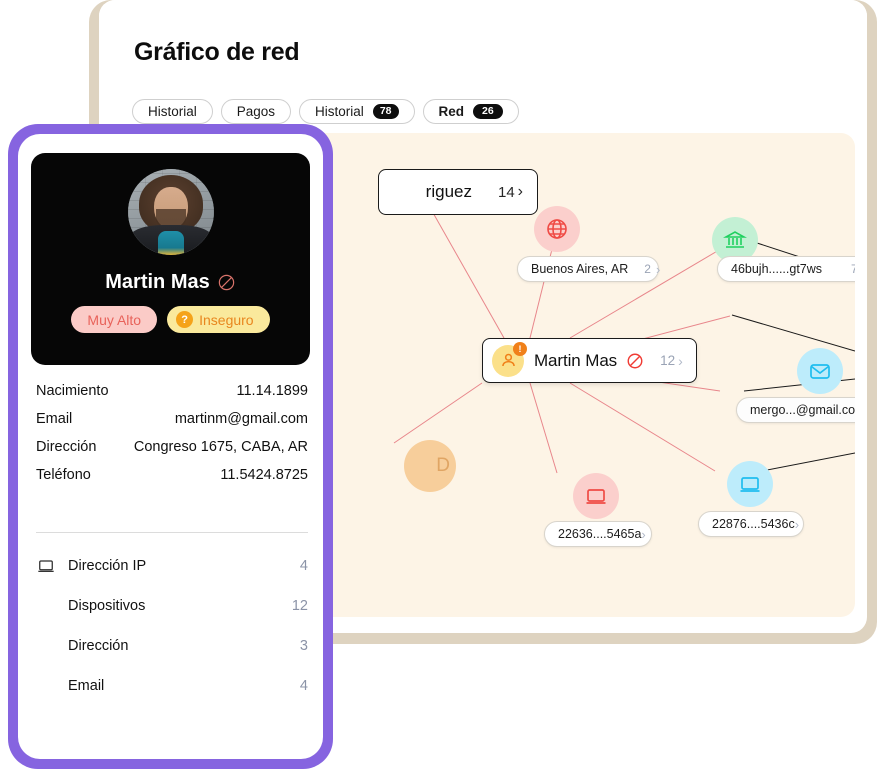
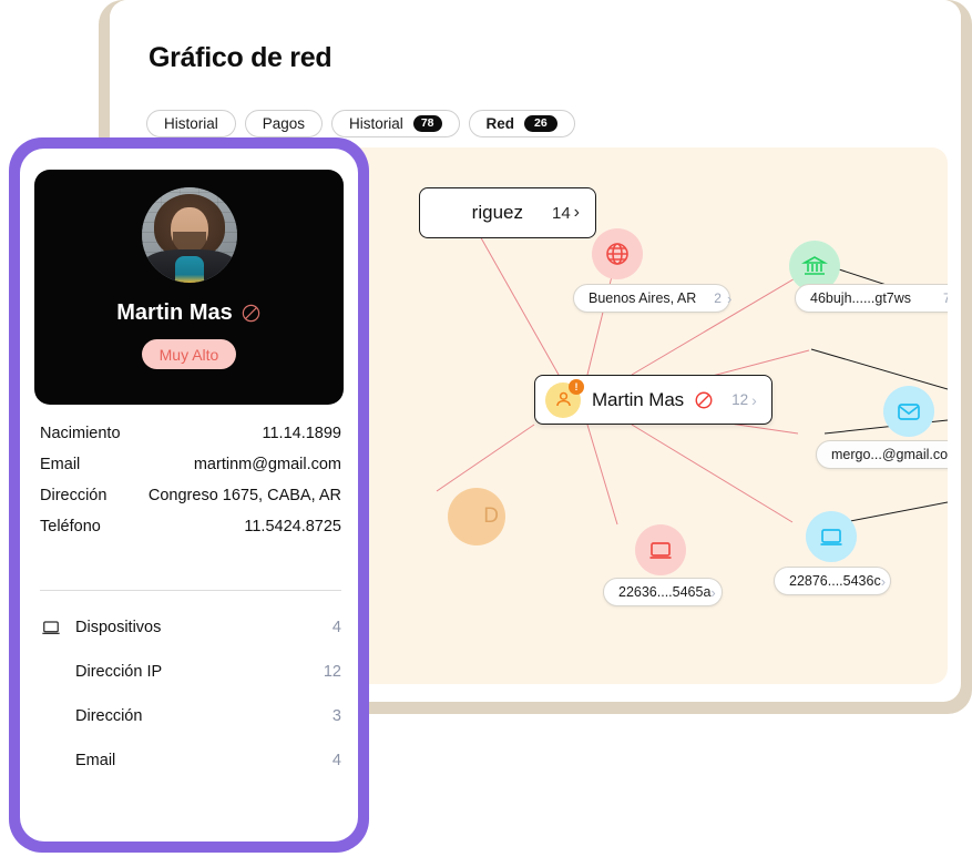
  Gráfico de red
  Historial
  Pagos
  Historial
  78
  Red
  26
  Buenos Aires, AR
  2
  ›
  46bujh......gt7ws
  7
  mergo...@gmail.co
  22636....5465a
  ›
  22876....5436c
  ›
  riguez
  14
  ›
  D
  !
  Martin Mas
  12
  ›
  Martin Mas
  Muy Alto
- ?
- Inseguro
  Nacimiento
  11.14.1899
  Email
  martinm@gmail.com
  Dirección
  Congreso 1675, CABA, AR
  Teléfono
  11.5424.8725
- Dirección IP
+ Dispositivos
  4
- Dispositivos
+ Dirección IP
  12
  Dirección
  3
  Email
  4
